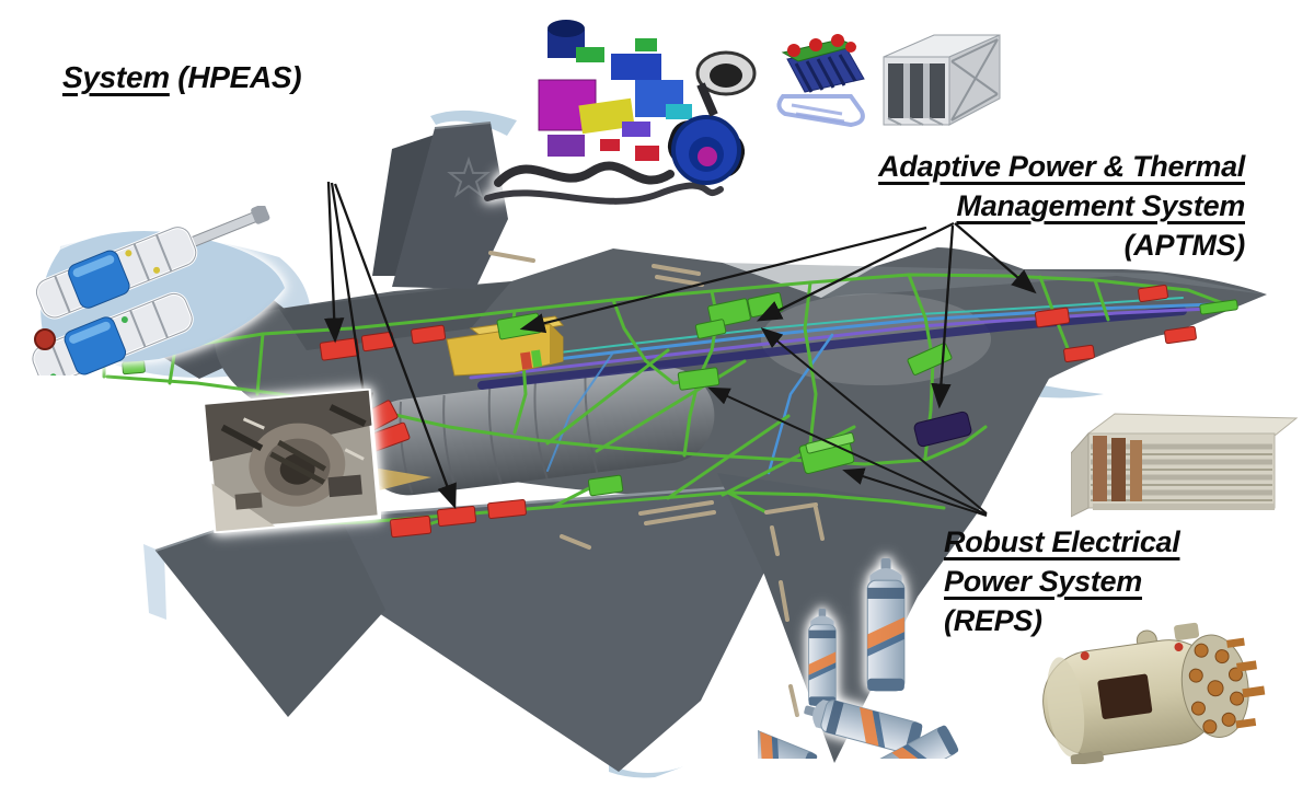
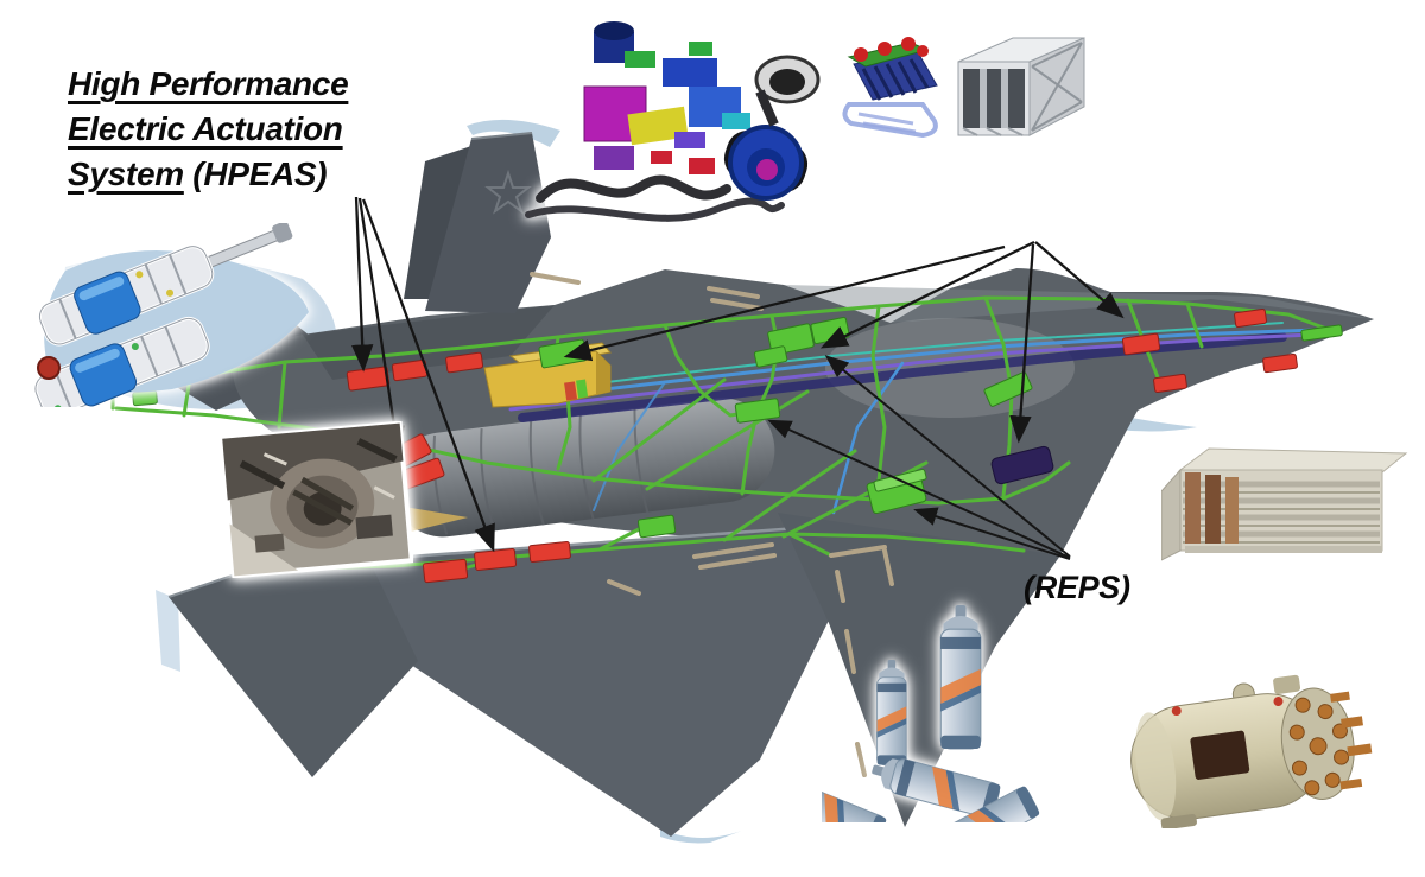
+ High Performance
+ Electric Actuation
  System (HPEAS)
- Adaptive Power & Thermal
- Management System
- (APTMS)
- Robust Electrical
- Power System
  (REPS)
